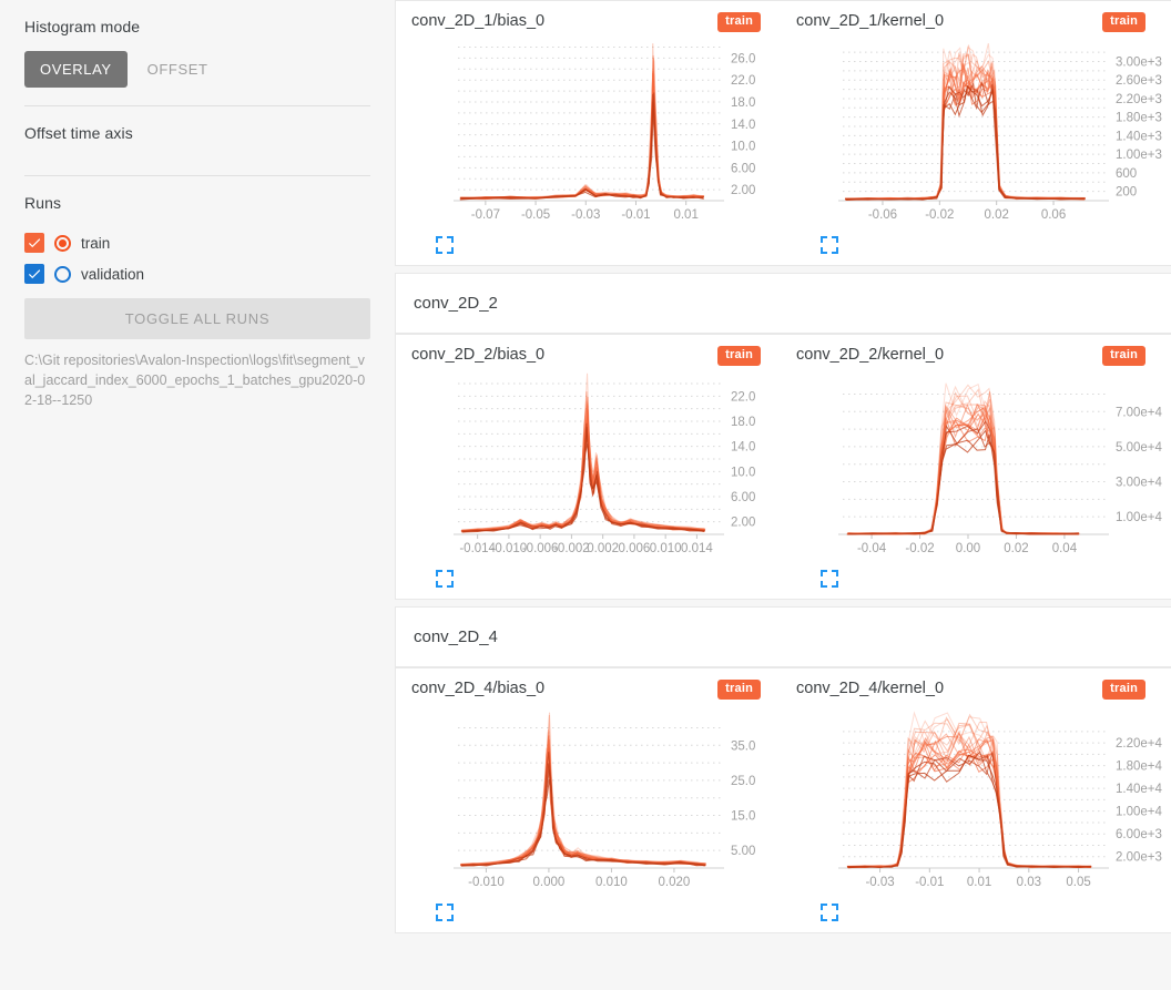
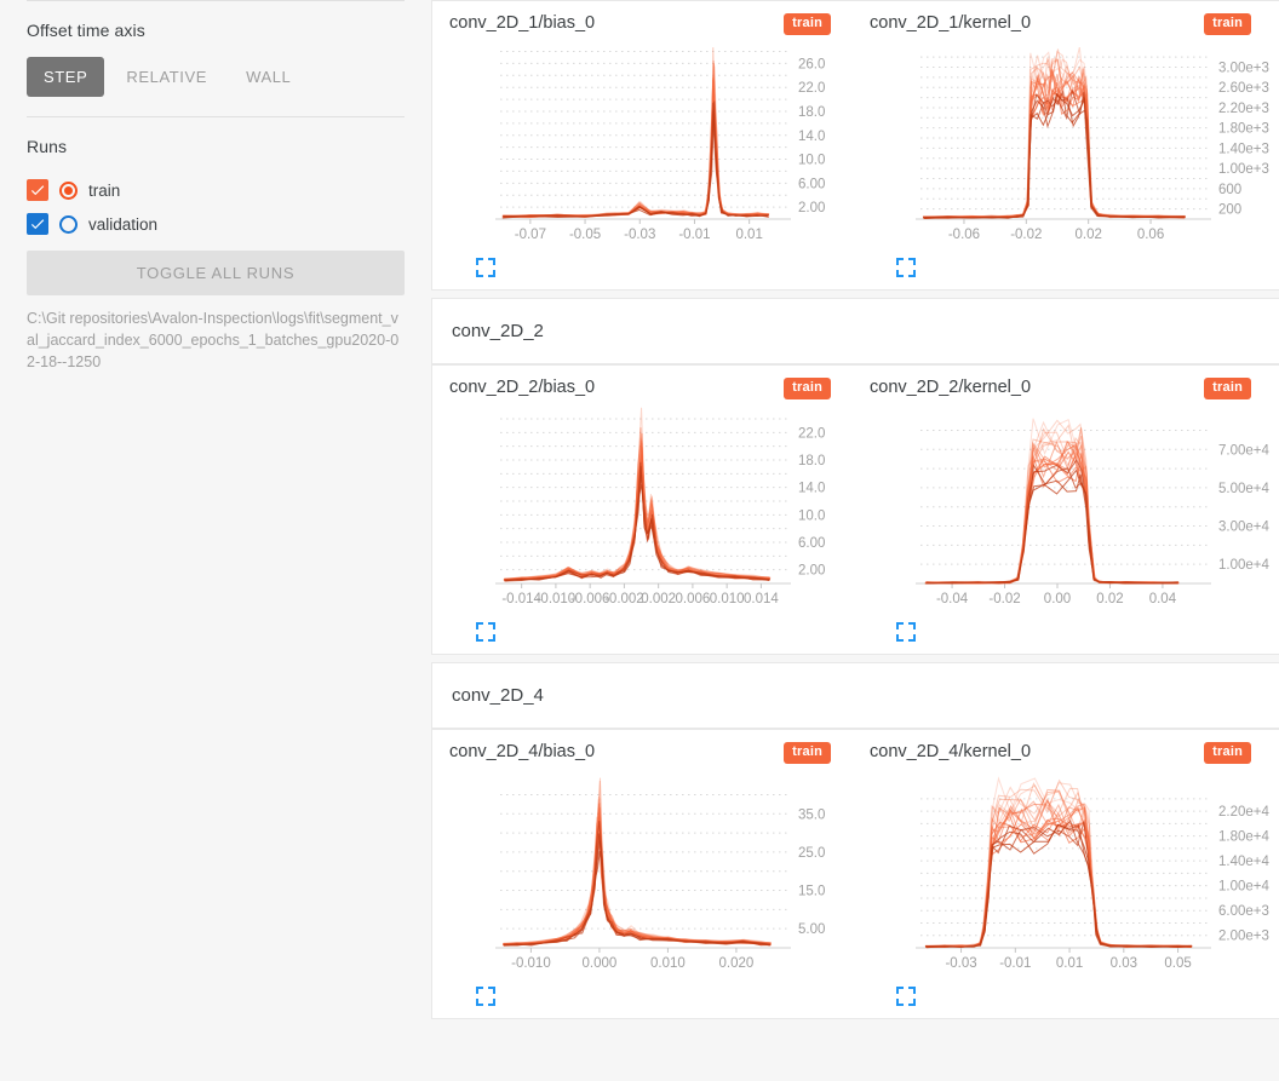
- Histogram mode
- OVERLAY
- OFFSET
  Offset time axis
+ STEP
+ RELATIVE
+ WALL
  Runs
  train
  validation
  TOGGLE ALL RUNS
  C:\Git repositories\Avalon-Inspection\logs\fit\segment_val_jaccard_index_6000_epochs_1_batches_gpu2020-02-18--1250
  conv_2D_1/bias_0
  train
  2.00
  6.00
  10.0
  14.0
  18.0
  22.0
  26.0
  -0.07
  -0.05
  -0.03
  -0.01
  0.01
  conv_2D_1/kernel_0
  train
  200
  600
  1.00e+3
  1.40e+3
  1.80e+3
  2.20e+3
  2.60e+3
  3.00e+3
  -0.06
  -0.02
  0.02
  0.06
  conv_2D_2
  conv_2D_2/bias_0
  train
  2.00
  6.00
  10.0
  14.0
  18.0
  22.0
  -0.014
  -0.010
  -0.006
  -0.002
  0.002
  0.006
  0.010
  0.014
  conv_2D_2/kernel_0
  train
  1.00e+4
  3.00e+4
  5.00e+4
  7.00e+4
  -0.04
  -0.02
  0.00
  0.02
  0.04
  conv_2D_4
  conv_2D_4/bias_0
  train
  5.00
  15.0
  25.0
  35.0
  -0.010
  0.000
  0.010
  0.020
  conv_2D_4/kernel_0
  train
  2.00e+3
  6.00e+3
  1.00e+4
  1.40e+4
  1.80e+4
  2.20e+4
  -0.03
  -0.01
  0.01
  0.03
  0.05
